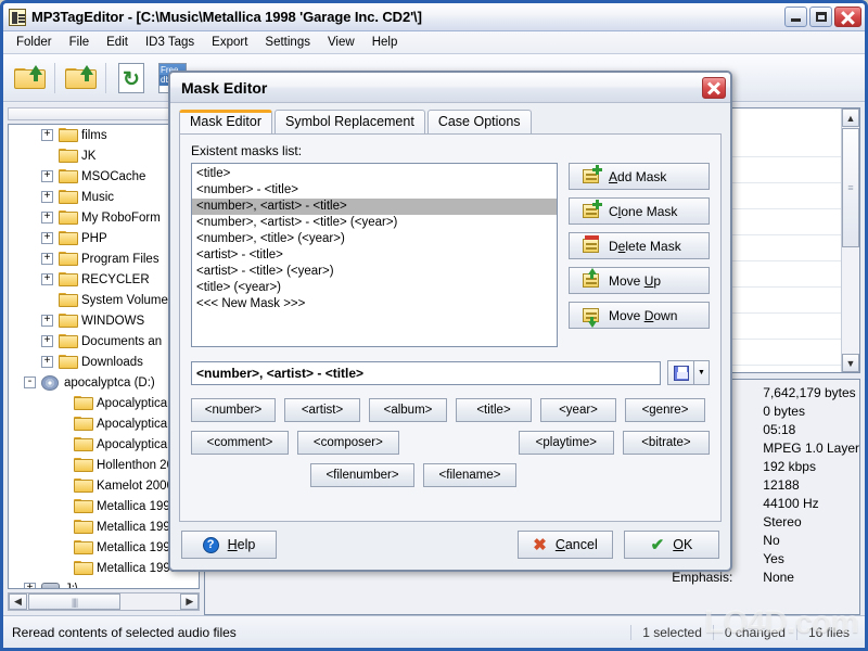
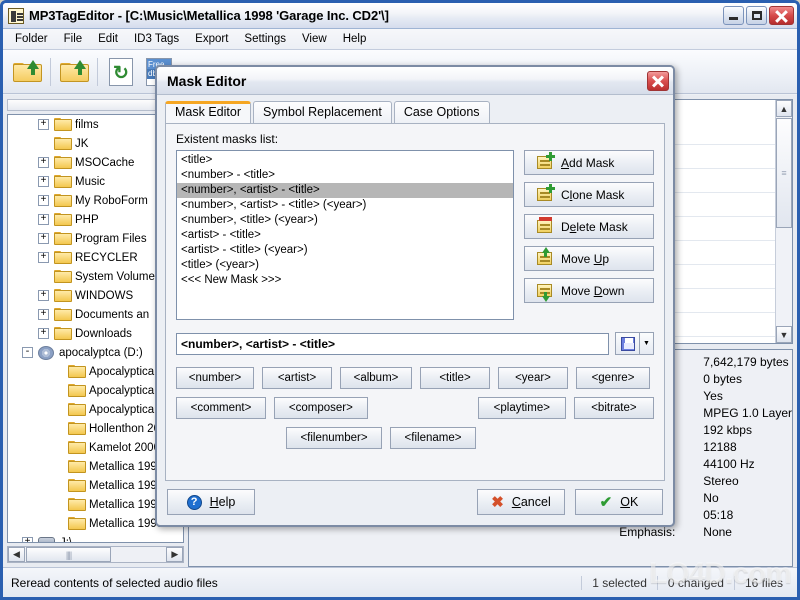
  MP3TagEditor - [C:\Music\Metallica 1998 'Garage Inc. CD2'\]
  Folder
  File
  Edit
  ID3 Tags
  Export
  Settings
  View
  Help
  ↻
  Free
  +
  films
  JK
  +
  MSOCache
  +
  Music
  +
  My RoboForm
  +
  PHP
  +
  Program Files
  +
  RECYCLER
  System Volume
  +
  WINDOWS
  +
  Documents an
  +
  Downloads
  -
  apocalyptca (D:)
  Apocalyptica
  Apocalyptica
  Apocalyptica
  Hollenthon 2
  Kamelot 200
  Metallica 199
  Metallica 199
  Metallica 199
  Metallica 199
  ◀
  ||||
  ▶
  ▲
  ≡
  ▼
  7,642,179 bytes
  0 bytes
- 05:18
+ Yes
  MPEG 1.0 Layer
  192 kbps
  12188
  44100 Hz
  Stereo
  No
- Yes
+ 05:18
  Emphasis:
  None
  Reread contents of selected audio files
  1 selected
  0 changed
  16 files
  LO4D.com
  Mask Editor
  Mask Editor
  Symbol Replacement
  Case Options
  Existent masks list:
  <title>
  <number> - <title>
  <number>, <artist> - <title>
  <number>, <artist> - <title> (<year>)
  <number>, <title> (<year>)
  <artist> - <title>
  <artist> - <title> (<year>)
  <title> (<year>)
  <<< New Mask >>>
  Add Mask
  Clone Mask
  Delete Mask
  Move Up
  Move Down
  <number>, <artist> - <title>
  <number>
  <artist>
  <album>
  <title>
  <year>
  <genre>
  <comment>
  <composer>
  <playtime>
  <bitrate>
  <filenumber>
  <filename>
  ?
  Help
  ✖
  Cancel
  ✔
  OK
